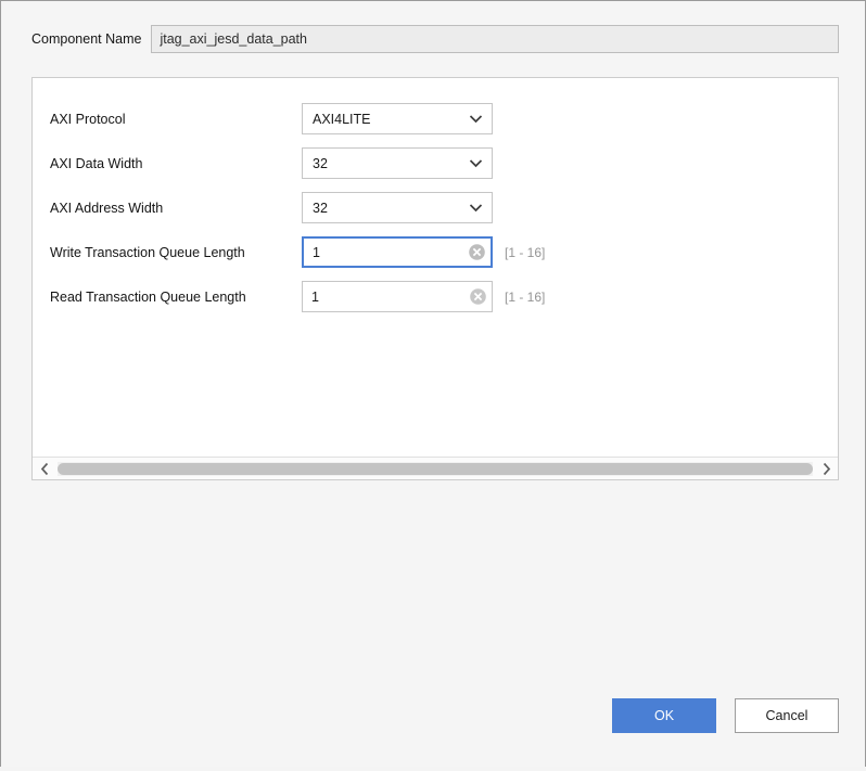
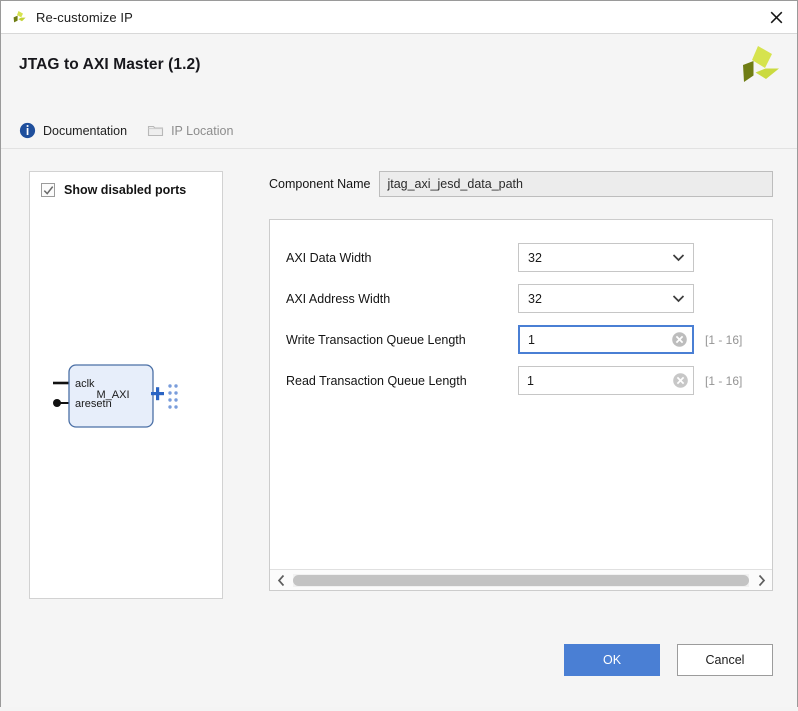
+ Re-customize IP
+ JTAG to AXI Master (1.2)
+ Documentation
+ IP Location
+ Show disabled ports
+ aclk
+ aresetn
+ M_AXI
  Component Name
  jtag_axi_jesd_data_path
- AXI Protocol
- AXI4LITE
  AXI Data Width
  32
  AXI Address Width
  32
  Write Transaction Queue Length
  1
  [1 - 16]
  Read Transaction Queue Length
  1
  [1 - 16]
  OK
  Cancel
